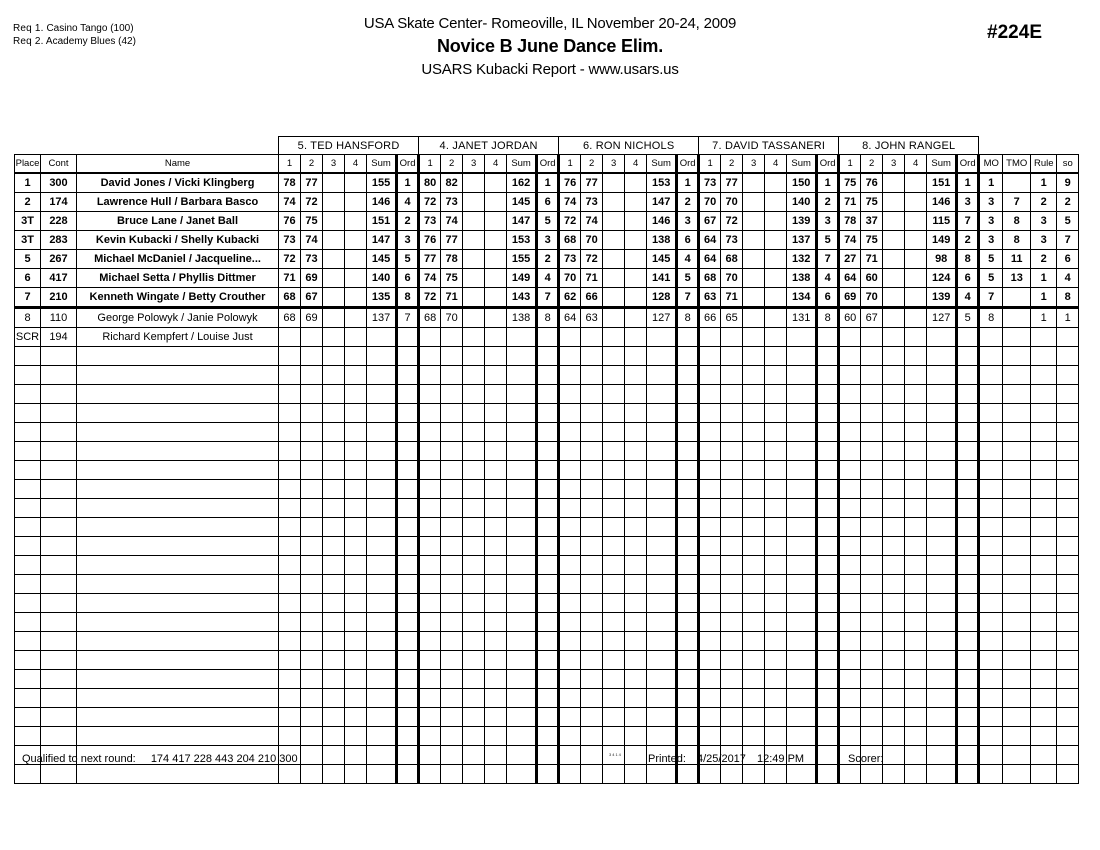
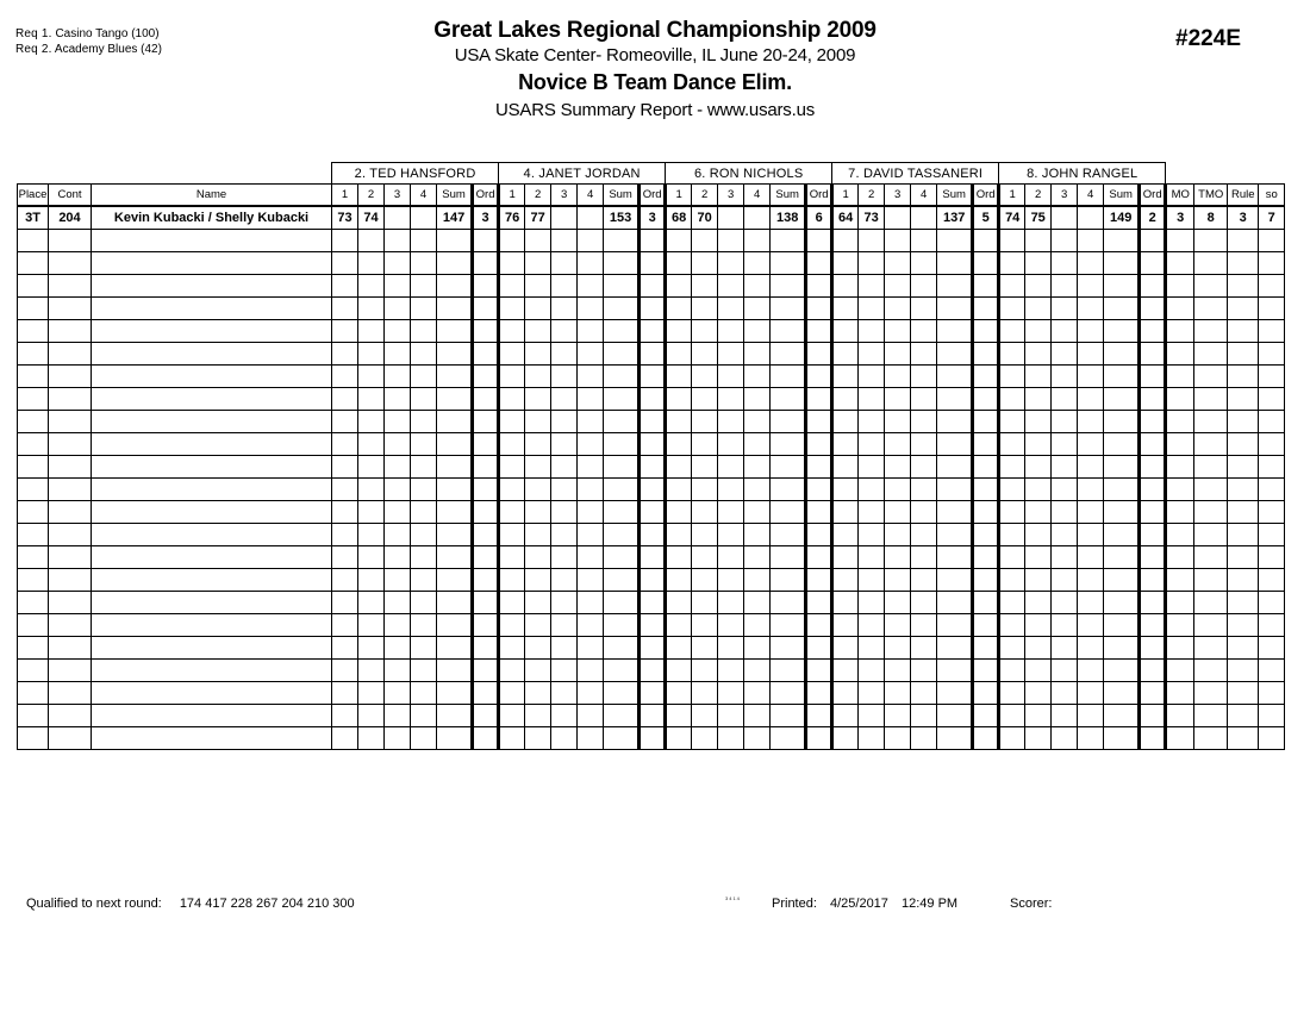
  Req 1. Casino Tango (100)
  Req 2. Academy Blues (42)
+ Great Lakes Regional Championship 2009
- USA Skate Center- Romeoville, IL November 20-24, 2009
+ USA Skate Center- Romeoville, IL June 20-24, 2009
- Novice B June Dance Elim.
+ Novice B Team Dance Elim.
- USARS Kubacki Report - www.usars.us
+ USARS Summary Report - www.usars.us
  #224E
- 	5. TED HANSFORD	4. JANET JORDAN	6. RON NICHOLS	7. DAVID TASSANERI	8. JOHN RANGEL
+ 	2. TED HANSFORD	4. JANET JORDAN	6. RON NICHOLS	7. DAVID TASSANERI	8. JOHN RANGEL
  Place	Cont	Name	1	2	3	4	Sum	Ord	1	2	3	4	Sum	Ord	1	2	3	4	Sum	Ord	1	2	3	4	Sum	Ord	1	2	3	4	Sum	Ord	MO	TMO	Rule	so
- 1	300	David Jones / Vicki Klingberg	78	77			155	1	80	82			162	1	76	77			153	1	73	77			150	1	75	76			151	1	1		1	9
- 2	174	Lawrence Hull / Barbara Basco	74	72			146	4	72	73			145	6	74	73			147	2	70	70			140	2	71	75			146	3	3	7	2	2
- 3T	228	Bruce Lane / Janet Ball	76	75			151	2	73	74			147	5	72	74			146	3	67	72			139	3	78	37			115	7	3	8	3	5
- 3T	283	Kevin Kubacki / Shelly Kubacki	73	74			147	3	76	77			153	3	68	70			138	6	64	73			137	5	74	75			149	2	3	8	3	7
+ 3T	204	Kevin Kubacki / Shelly Kubacki	73	74			147	3	76	77			153	3	68	70			138	6	64	73			137	5	74	75			149	2	3	8	3	7
- 5	267	Michael McDaniel / Jacqueline...	72	73			145	5	77	78			155	2	73	72			145	4	64	68			132	7	27	71			98	8	5	11	2	6
- 6	417	Michael Setta / Phyllis Dittmer	71	69			140	6	74	75			149	4	70	71			141	5	68	70			138	4	64	60			124	6	5	13	1	4
- 7	210	Kenneth Wingate / Betty Crouther	68	67			135	8	72	71			143	7	62	66			128	7	63	71			134	6	69	70			139	4	7		1	8
- 8	110	George Polowyk / Janie Polowyk	68	69			137	7	68	70			138	8	64	63			127	8	66	65			131	8	60	67			127	5	8		1	1
- SCR	194	Richard Kempfert / Louise Just
- Qualified to next round: 174 417 228 443 204 210 300
+ Qualified to next round: 174 417 228 267 204 210 300
  Printed: 4/25/2017 12:49 PM
  Scorer:
